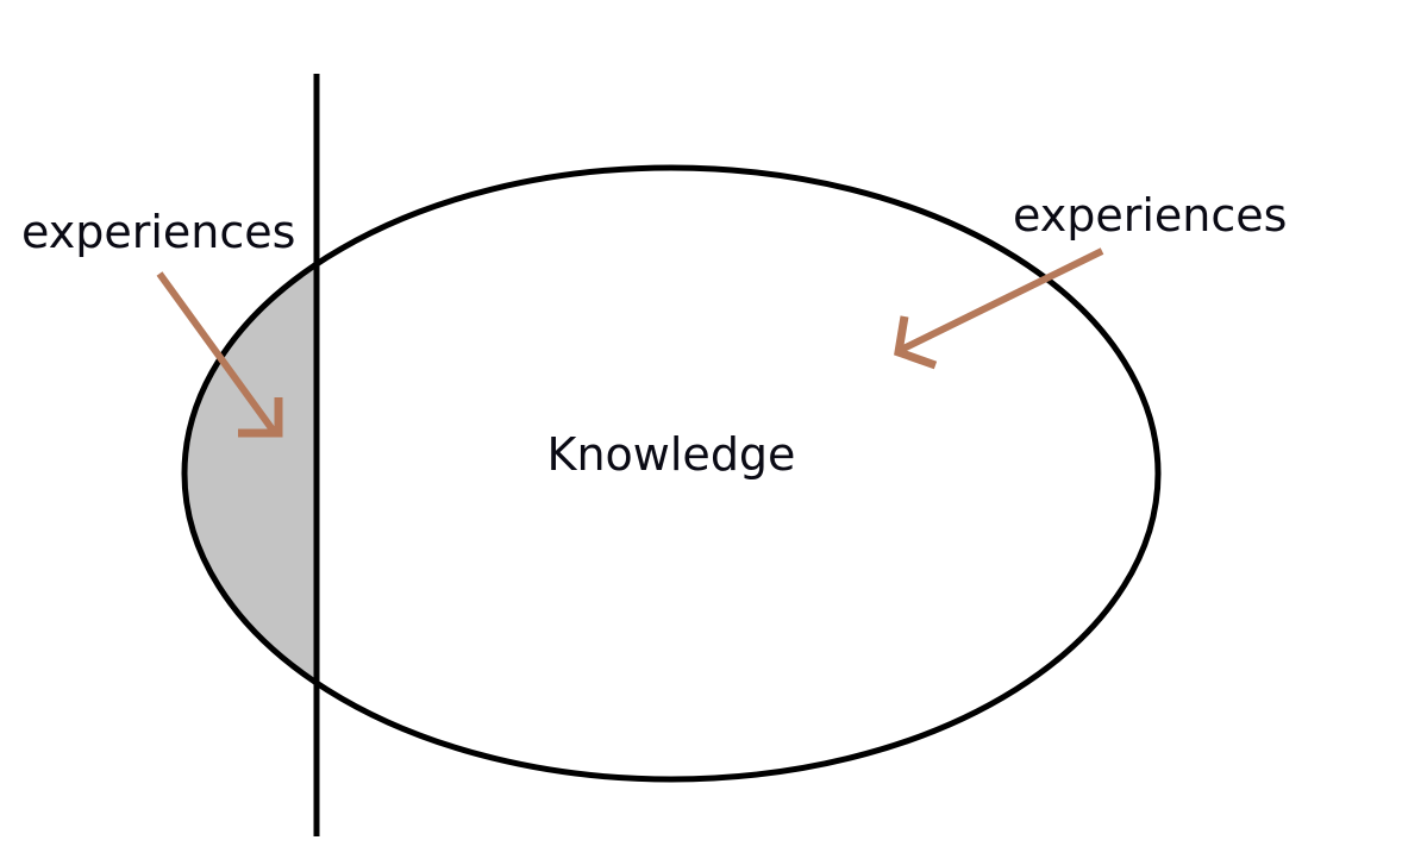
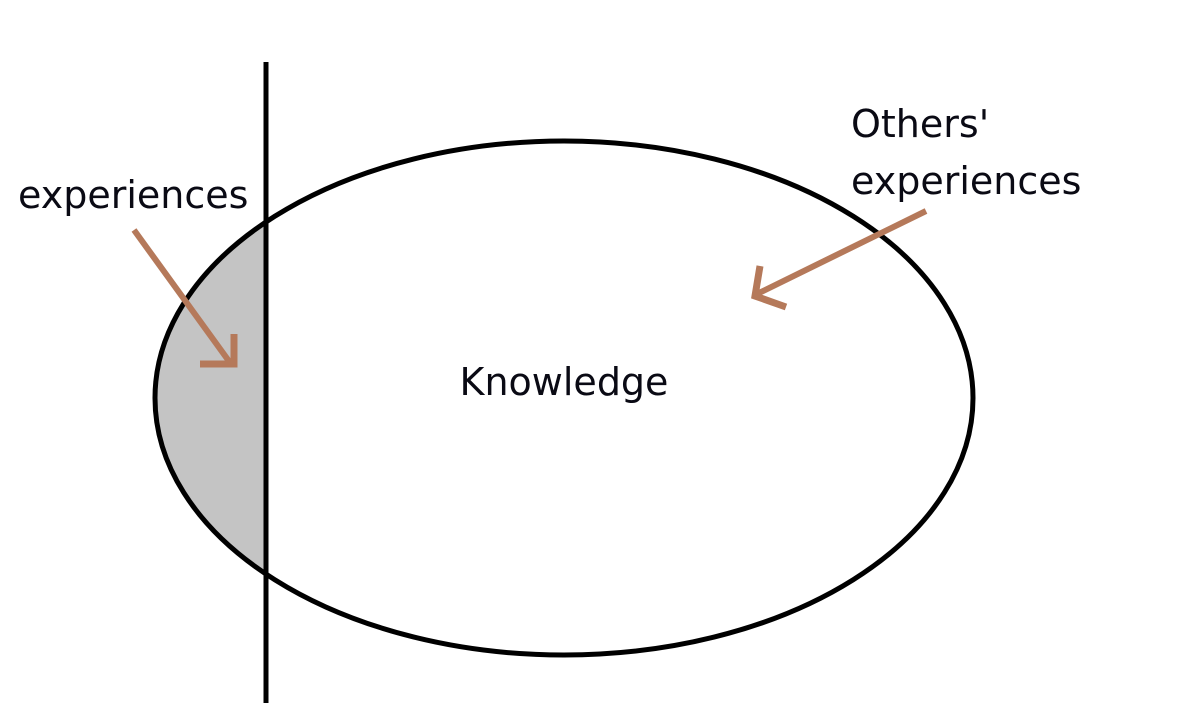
  experiences
+ Others'
  experiences
  Knowledge
